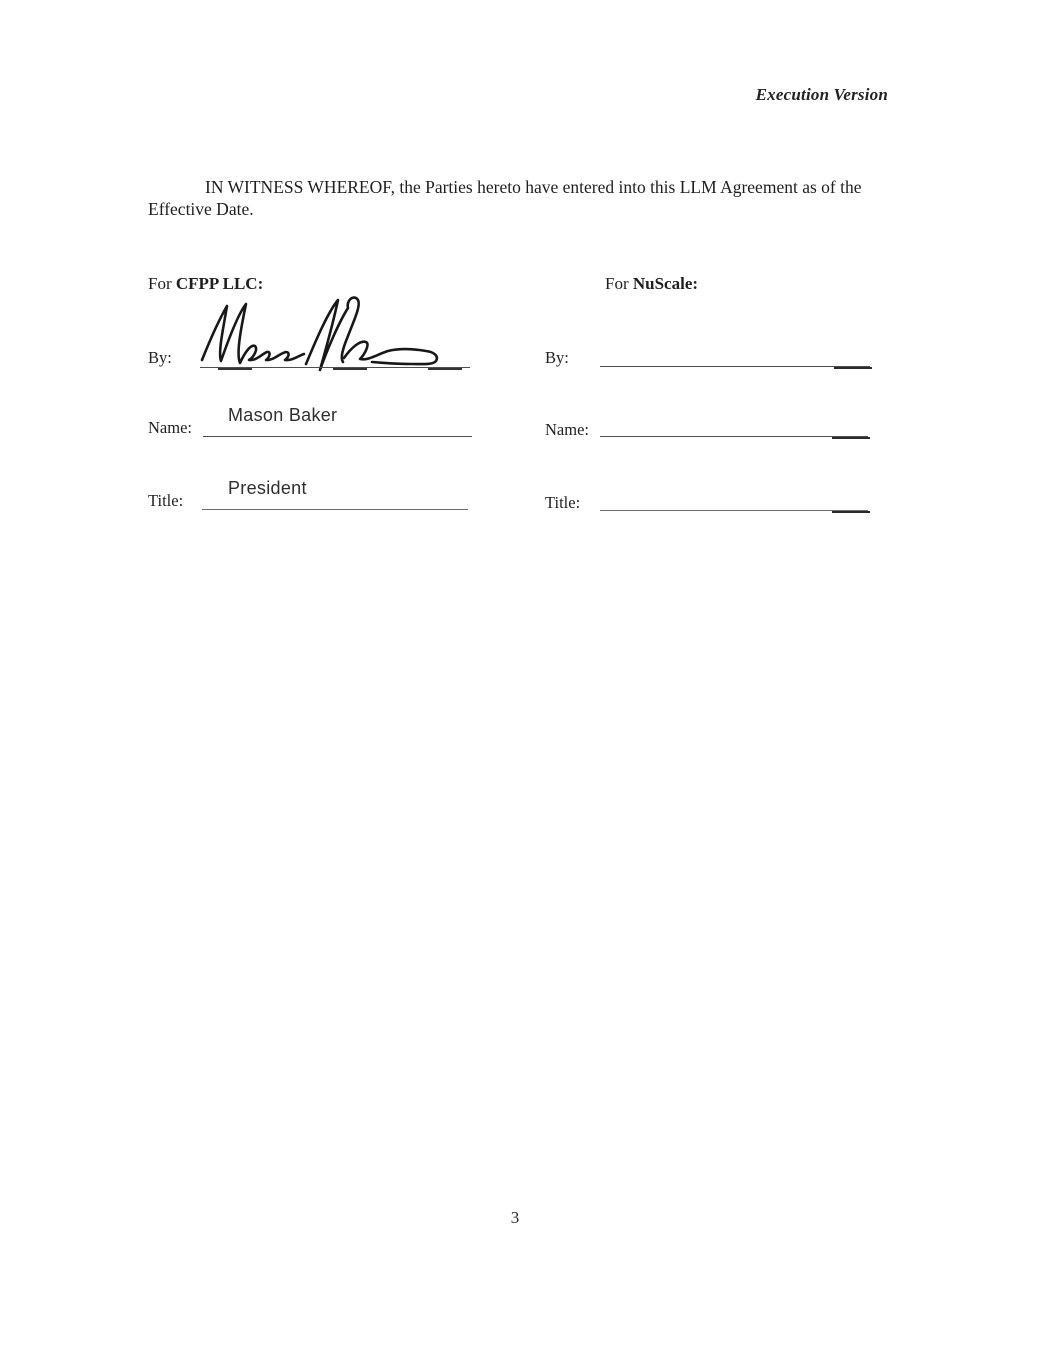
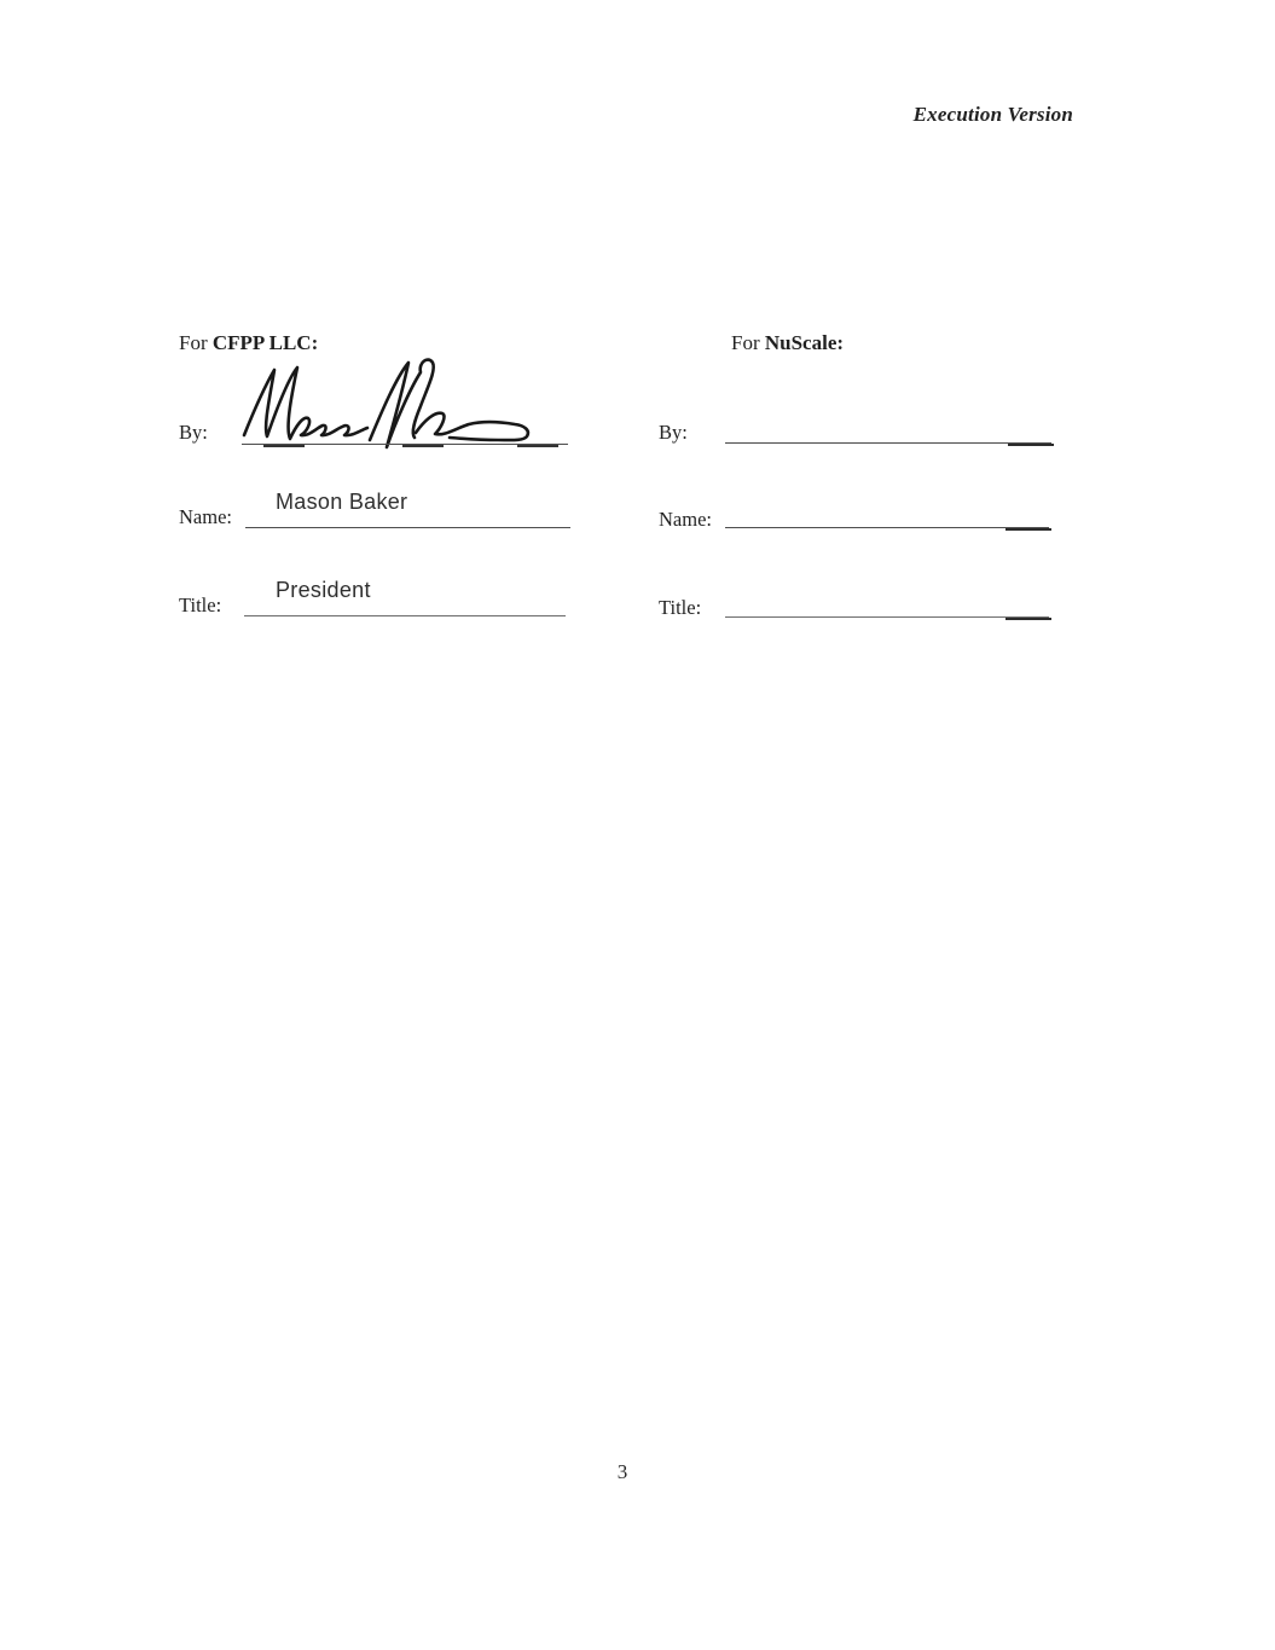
  Execution Version
- IN WITNESS WHEREOF, the Parties hereto have entered into this LLM Agreement as of the Effective Date.
  For CFPP LLC:
  For NuScale:
  By:
  Name:
  Mason Baker
  Title:
  President
  By:
  Name:
  Title:
  3
